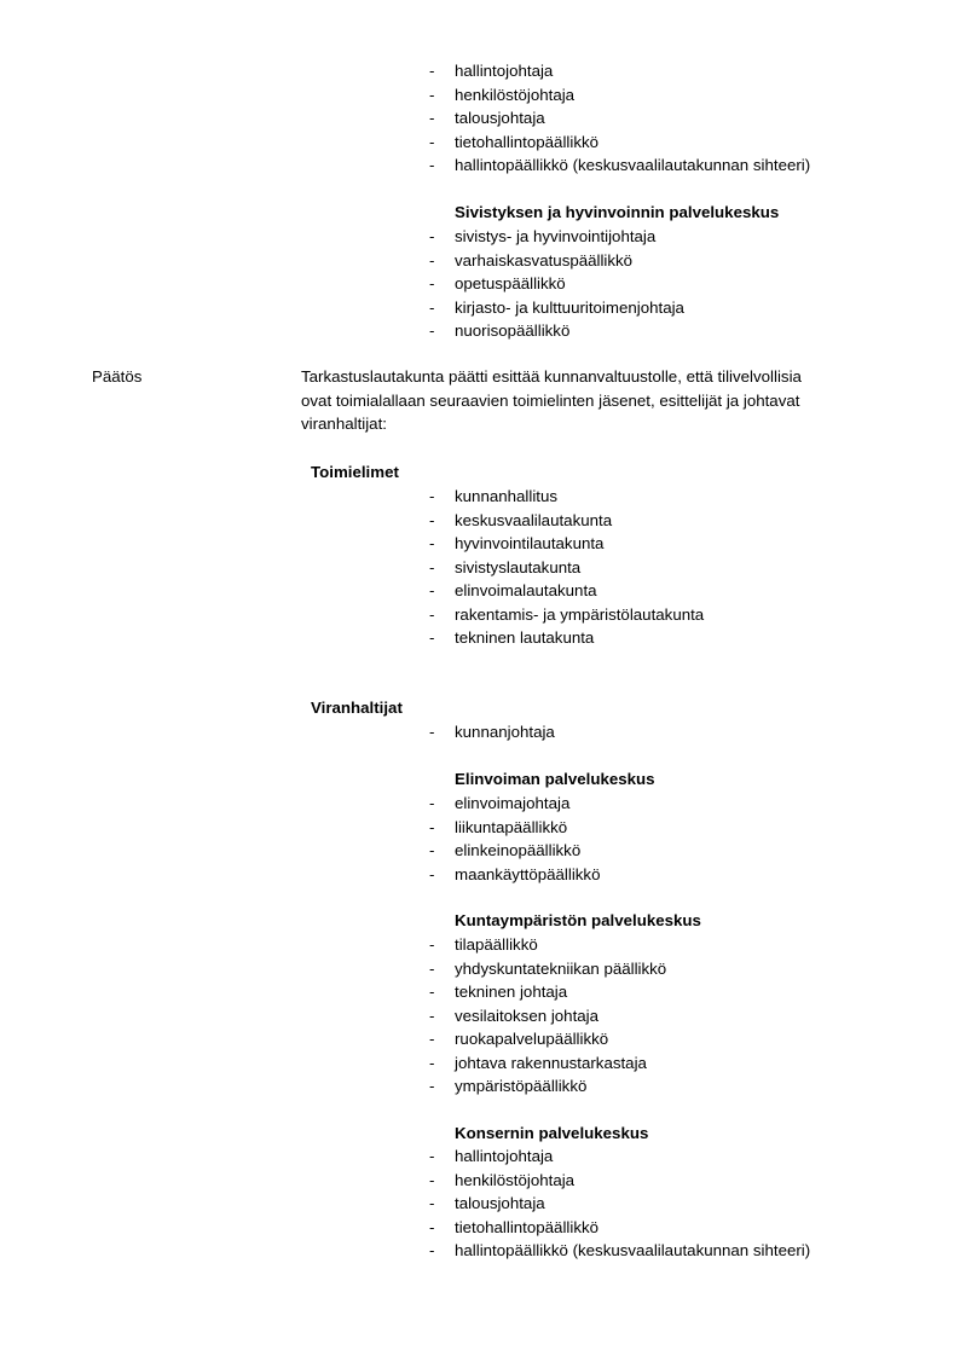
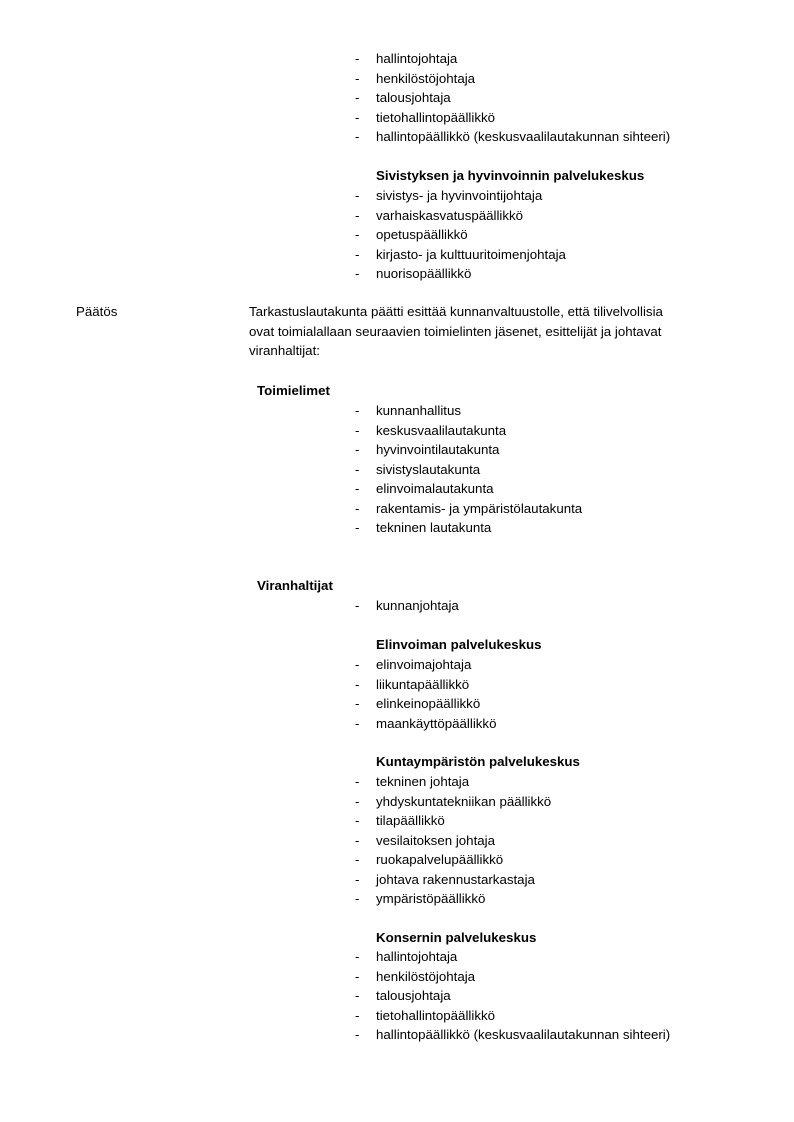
  -
  hallintojohtaja
  -
  henkilöstöjohtaja
  -
  talousjohtaja
  -
  tietohallintopäällikkö
  -
  hallintopäällikkö (keskusvaalilautakunnan sihteeri)
  Sivistyksen ja hyvinvoinnin palvelukeskus
  -
  sivistys- ja hyvinvointijohtaja
  -
  varhaiskasvatuspäällikkö
  -
  opetuspäällikkö
  -
  kirjasto- ja kulttuuritoimenjohtaja
  -
  nuorisopäällikkö
  Päätös
  Tarkastuslautakunta päätti esittää kunnanvaltuustolle, että tilivelvollisia
  ovat toimialallaan seuraavien toimielinten jäsenet, esittelijät ja johtavat
  viranhaltijat:
  Toimielimet
  -
  kunnanhallitus
  -
  keskusvaalilautakunta
  -
  hyvinvointilautakunta
  -
  sivistyslautakunta
  -
  elinvoimalautakunta
  -
  rakentamis- ja ympäristölautakunta
  -
  tekninen lautakunta
  Viranhaltijat
  -
  kunnanjohtaja
  Elinvoiman palvelukeskus
  -
  elinvoimajohtaja
  -
  liikuntapäällikkö
  -
  elinkeinopäällikkö
  -
  maankäyttöpäällikkö
  Kuntaympäristön palvelukeskus
  -
- tilapäällikkö
+ tekninen johtaja
  -
  yhdyskuntatekniikan päällikkö
  -
- tekninen johtaja
+ tilapäällikkö
  -
  vesilaitoksen johtaja
  -
  ruokapalvelupäällikkö
  -
  johtava rakennustarkastaja
  -
  ympäristöpäällikkö
  Konsernin palvelukeskus
  -
  hallintojohtaja
  -
  henkilöstöjohtaja
  -
  talousjohtaja
  -
  tietohallintopäällikkö
  -
  hallintopäällikkö (keskusvaalilautakunnan sihteeri)
